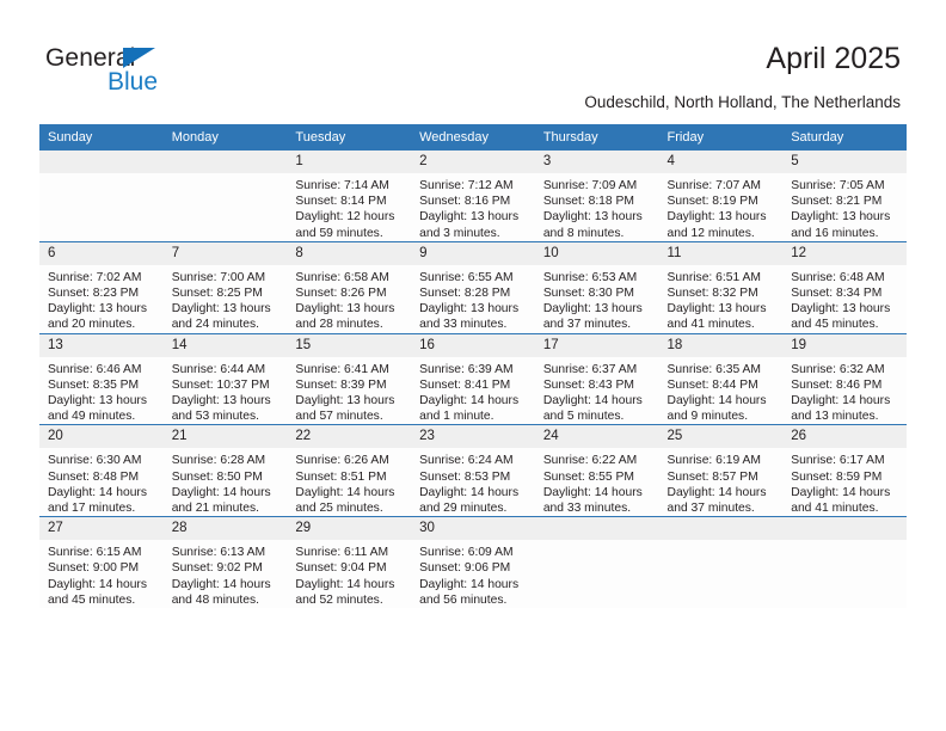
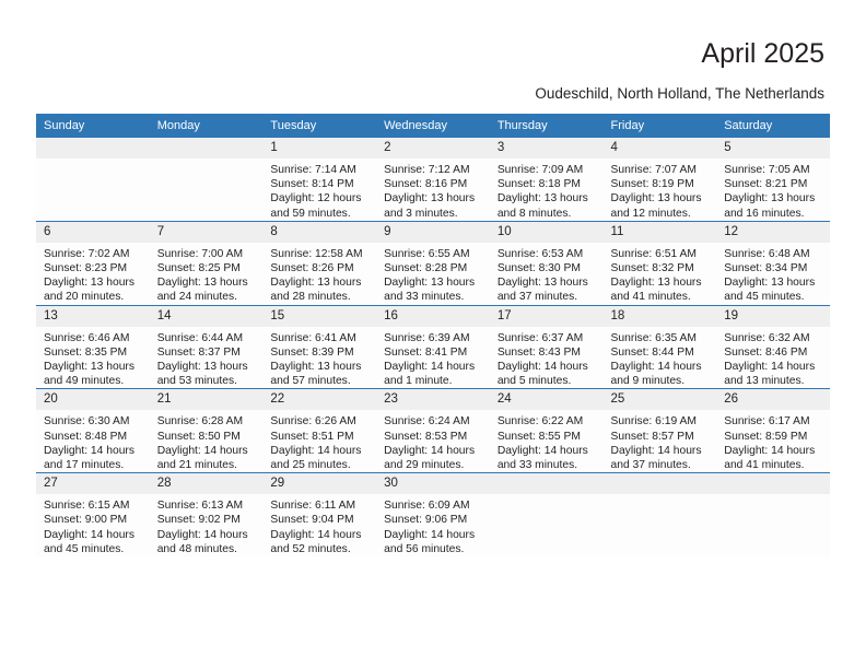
- General
- Blue
  April 2025
  Oudeschild, North Holland, The Netherlands
  Sunday	Monday	Tuesday	Wednesday	Thursday	Friday	Saturday
  		1Sunrise: 7:14 AMSunset: 8:14 PMDaylight: 12 hoursand 59 minutes.	2Sunrise: 7:12 AMSunset: 8:16 PMDaylight: 13 hoursand 3 minutes.	3Sunrise: 7:09 AMSunset: 8:18 PMDaylight: 13 hoursand 8 minutes.	4Sunrise: 7:07 AMSunset: 8:19 PMDaylight: 13 hoursand 12 minutes.	5Sunrise: 7:05 AMSunset: 8:21 PMDaylight: 13 hoursand 16 minutes.
- 6Sunrise: 7:02 AMSunset: 8:23 PMDaylight: 13 hoursand 20 minutes.	7Sunrise: 7:00 AMSunset: 8:25 PMDaylight: 13 hoursand 24 minutes.	8Sunrise: 6:58 AMSunset: 8:26 PMDaylight: 13 hoursand 28 minutes.	9Sunrise: 6:55 AMSunset: 8:28 PMDaylight: 13 hoursand 33 minutes.	10Sunrise: 6:53 AMSunset: 8:30 PMDaylight: 13 hoursand 37 minutes.	11Sunrise: 6:51 AMSunset: 8:32 PMDaylight: 13 hoursand 41 minutes.	12Sunrise: 6:48 AMSunset: 8:34 PMDaylight: 13 hoursand 45 minutes.
+ 6Sunrise: 7:02 AMSunset: 8:23 PMDaylight: 13 hoursand 20 minutes.	7Sunrise: 7:00 AMSunset: 8:25 PMDaylight: 13 hoursand 24 minutes.	8Sunrise: 12:58 AMSunset: 8:26 PMDaylight: 13 hoursand 28 minutes.	9Sunrise: 6:55 AMSunset: 8:28 PMDaylight: 13 hoursand 33 minutes.	10Sunrise: 6:53 AMSunset: 8:30 PMDaylight: 13 hoursand 37 minutes.	11Sunrise: 6:51 AMSunset: 8:32 PMDaylight: 13 hoursand 41 minutes.	12Sunrise: 6:48 AMSunset: 8:34 PMDaylight: 13 hoursand 45 minutes.
- 13Sunrise: 6:46 AMSunset: 8:35 PMDaylight: 13 hoursand 49 minutes.	14Sunrise: 6:44 AMSunset: 10:37 PMDaylight: 13 hoursand 53 minutes.	15Sunrise: 6:41 AMSunset: 8:39 PMDaylight: 13 hoursand 57 minutes.	16Sunrise: 6:39 AMSunset: 8:41 PMDaylight: 14 hoursand 1 minute.	17Sunrise: 6:37 AMSunset: 8:43 PMDaylight: 14 hoursand 5 minutes.	18Sunrise: 6:35 AMSunset: 8:44 PMDaylight: 14 hoursand 9 minutes.	19Sunrise: 6:32 AMSunset: 8:46 PMDaylight: 14 hoursand 13 minutes.
+ 13Sunrise: 6:46 AMSunset: 8:35 PMDaylight: 13 hoursand 49 minutes.	14Sunrise: 6:44 AMSunset: 8:37 PMDaylight: 13 hoursand 53 minutes.	15Sunrise: 6:41 AMSunset: 8:39 PMDaylight: 13 hoursand 57 minutes.	16Sunrise: 6:39 AMSunset: 8:41 PMDaylight: 14 hoursand 1 minute.	17Sunrise: 6:37 AMSunset: 8:43 PMDaylight: 14 hoursand 5 minutes.	18Sunrise: 6:35 AMSunset: 8:44 PMDaylight: 14 hoursand 9 minutes.	19Sunrise: 6:32 AMSunset: 8:46 PMDaylight: 14 hoursand 13 minutes.
  20Sunrise: 6:30 AMSunset: 8:48 PMDaylight: 14 hoursand 17 minutes.	21Sunrise: 6:28 AMSunset: 8:50 PMDaylight: 14 hoursand 21 minutes.	22Sunrise: 6:26 AMSunset: 8:51 PMDaylight: 14 hoursand 25 minutes.	23Sunrise: 6:24 AMSunset: 8:53 PMDaylight: 14 hoursand 29 minutes.	24Sunrise: 6:22 AMSunset: 8:55 PMDaylight: 14 hoursand 33 minutes.	25Sunrise: 6:19 AMSunset: 8:57 PMDaylight: 14 hoursand 37 minutes.	26Sunrise: 6:17 AMSunset: 8:59 PMDaylight: 14 hoursand 41 minutes.
  27Sunrise: 6:15 AMSunset: 9:00 PMDaylight: 14 hoursand 45 minutes.	28Sunrise: 6:13 AMSunset: 9:02 PMDaylight: 14 hoursand 48 minutes.	29Sunrise: 6:11 AMSunset: 9:04 PMDaylight: 14 hoursand 52 minutes.	30Sunrise: 6:09 AMSunset: 9:06 PMDaylight: 14 hoursand 56 minutes.
